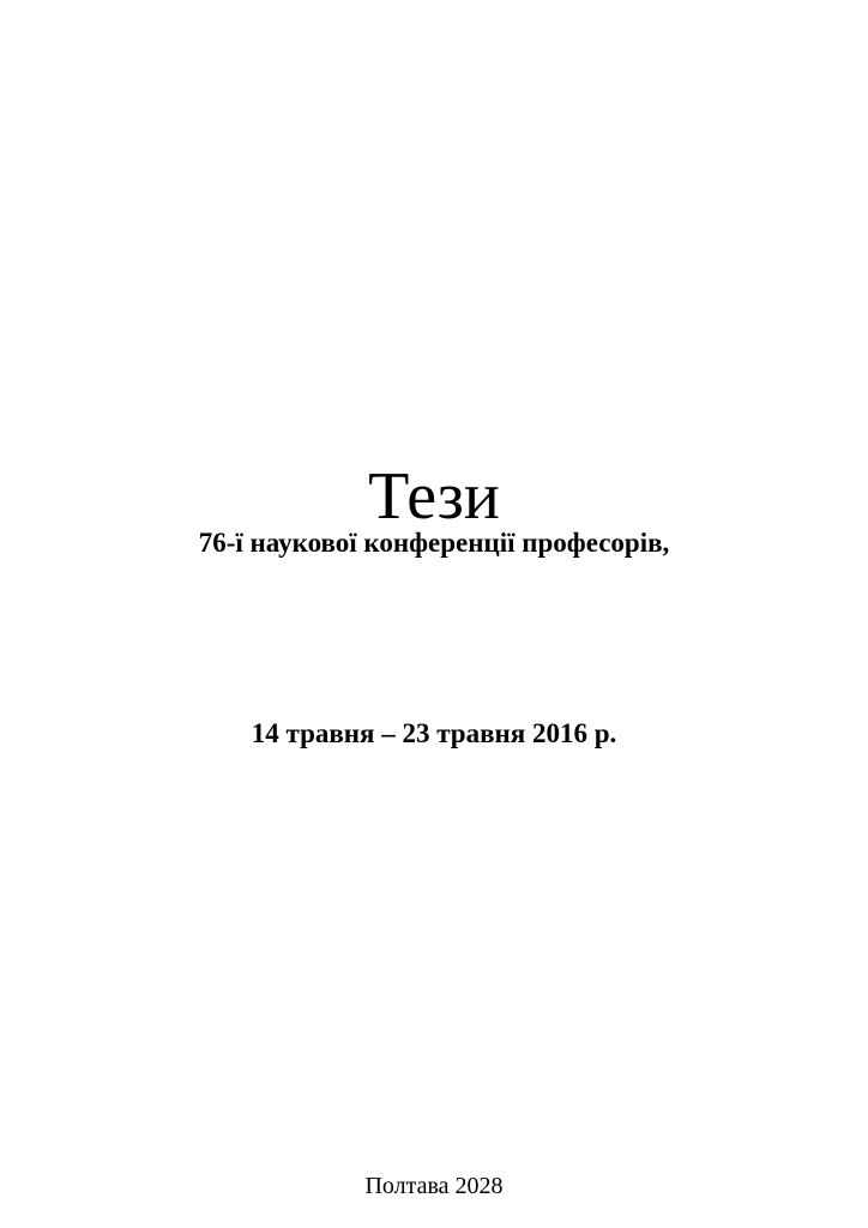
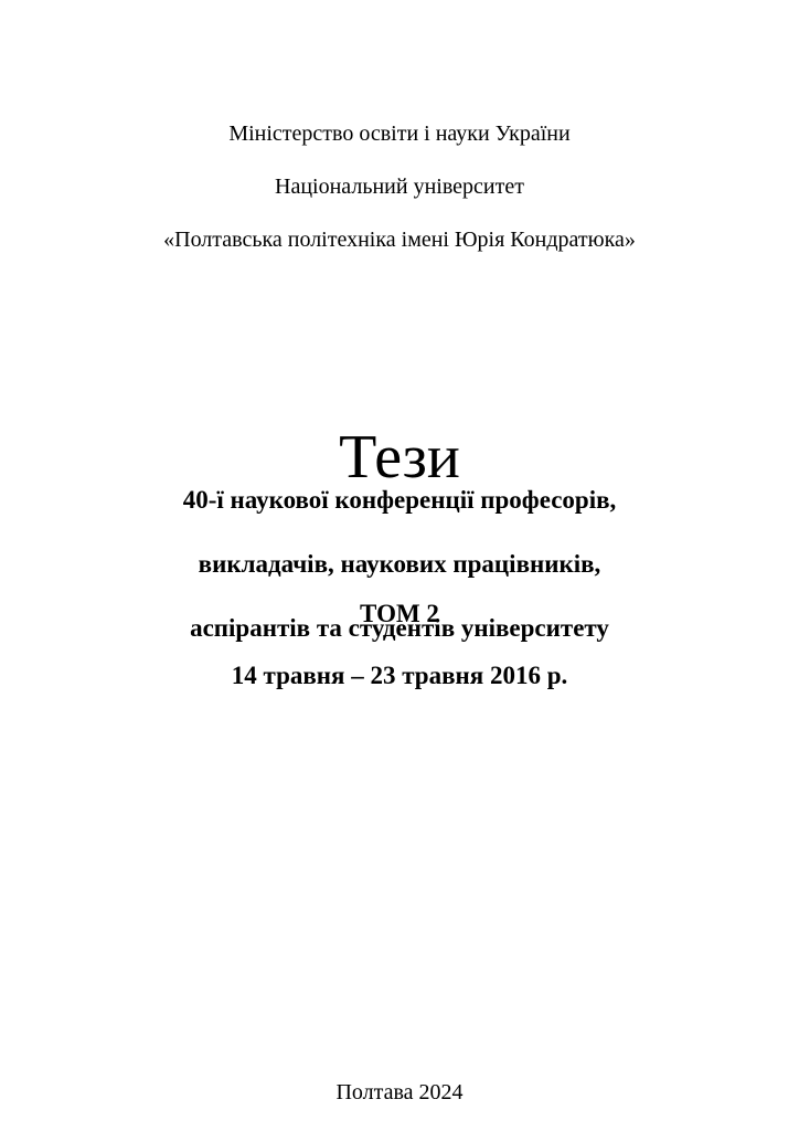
+ Міністерство освіти і науки України
+ Національний університет
+ «Полтавська політехніка імені Юрія Кондратюка»
  Тези
- 76-ї наукової конференції професорів,
+ 40-ї наукової конференції професорів,
+ викладачів, наукових працівників,
+ аспірантів та студентів університету
+ ТОМ 2
  14 травня – 23 травня 2016 р.
- Полтава 2028
+ Полтава 2024
